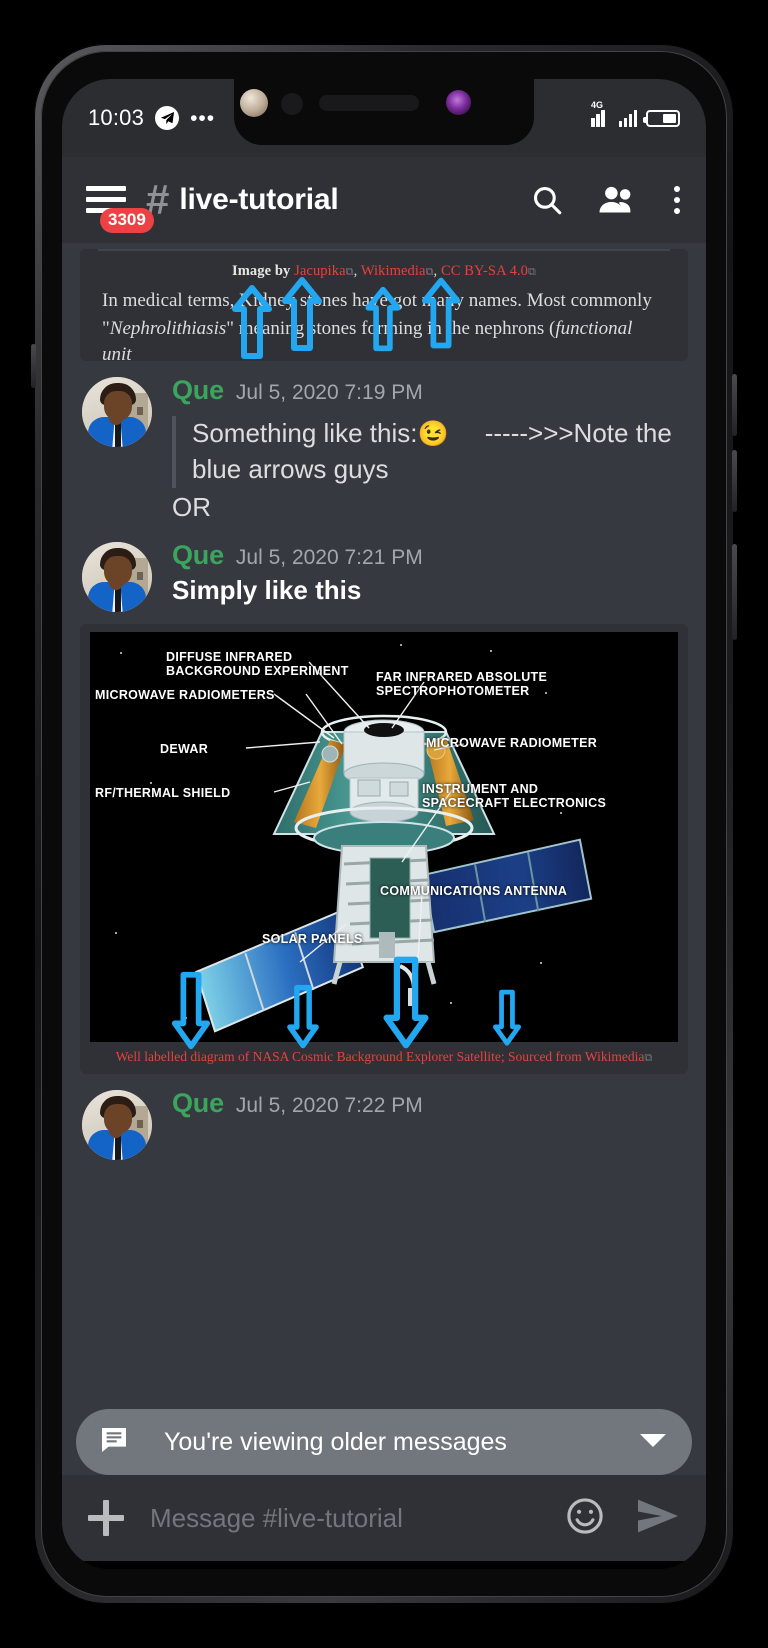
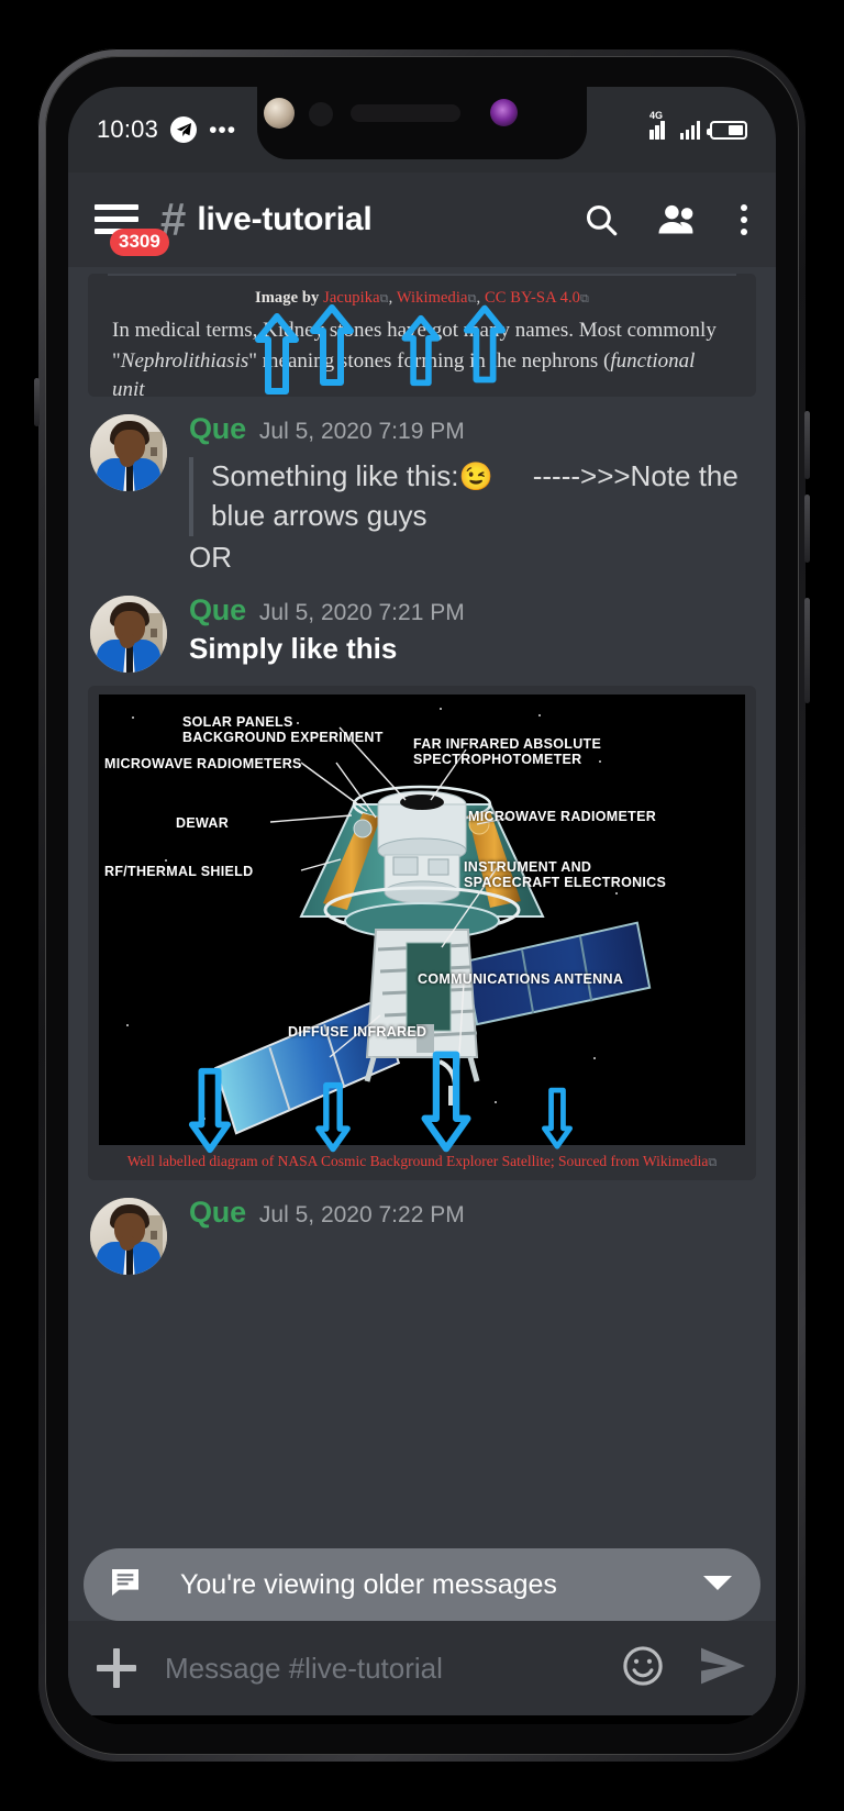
  10:03
  •••
  4G
  3309
  #
  live-tutorial
  Image by Jacupika⧉, Wikimedia⧉, CC BY-SA 4.0⧉
  In medical terms, Kine snes hae gota names. Most commonly
  "Nephrolithiasis"aningtones foring inhe nephrons (functional unit
  Que
  Jul 5, 2020 7:19 PM
  Something like this:😉 ----->>>Note the blue arrows guys
  OR
  Que
  Jul 5, 2020 7:21 PM
  Simply like this
- DIFFUSE INFRARED
+ SOLAR PANELS
  BACKGROUND EXPERIMENT
  FAR INFRARED ABSOLUTE
  SPECTROPHOTOMETER
  MICROWAVE RADIOMETERS
  MICROWAVE RADIOMETER
  DEWAR
  INSTRUMENT AND
  SPACECRAFT ELECTRONICS
  RF/THERMAL SHIELD
  COMMUNICATIONS ANTENNA
- SOLAR PANELS
+ DIFFUSE INFRARED
  Well labelled diagram of NASA Cosmic Background Explorer Satellite; Sourced from Wikimedia⧉
  Que
  Jul 5, 2020 7:22 PM
  You're viewing older messages
  Message #live-tutorial
